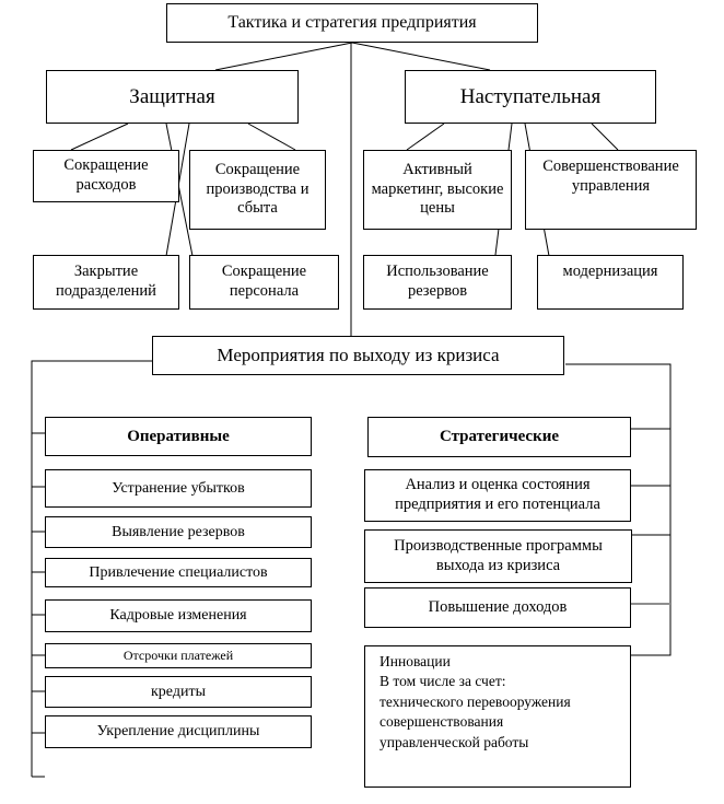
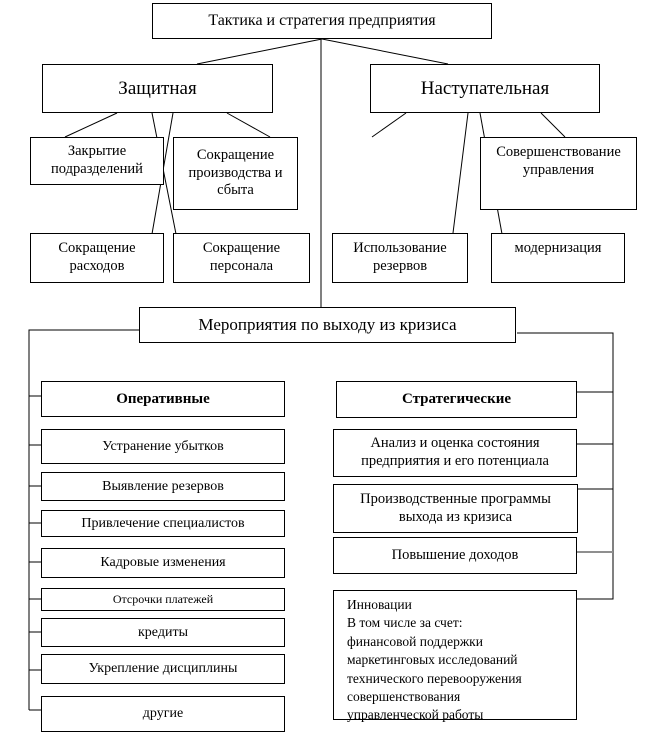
  Тактика и стратегия предприятия
  Защитная
  Наступательная
- Сокращение расходов
+ Закрытие подразделений
  Сокращение производства и сбыта
- Закрытие подразделений
+ Сокращение расходов
  Сокращение персонала
- Активный маркетинг, высокие цены
  Совершенствование управления
  Использование резервов
  модернизация
  Мероприятия по выходу из кризиса
  Оперативные
  Стратегические
  Устранение убытков
  Выявление резервов
  Привлечение специалистов
  Кадровые изменения
  Отсрочки платежей
  кредиты
  Укрепление дисциплины
+ другие
  Анализ и оценка состояния предприятия и его потенциала
  Производственные программы выхода из кризиса
  Повышение доходов
  Инновации
  В том числе за счет:
+ финансовой поддержки
+ маркетинговых исследований
  технического перевооружения
  совершенствования
  управленческой работы
